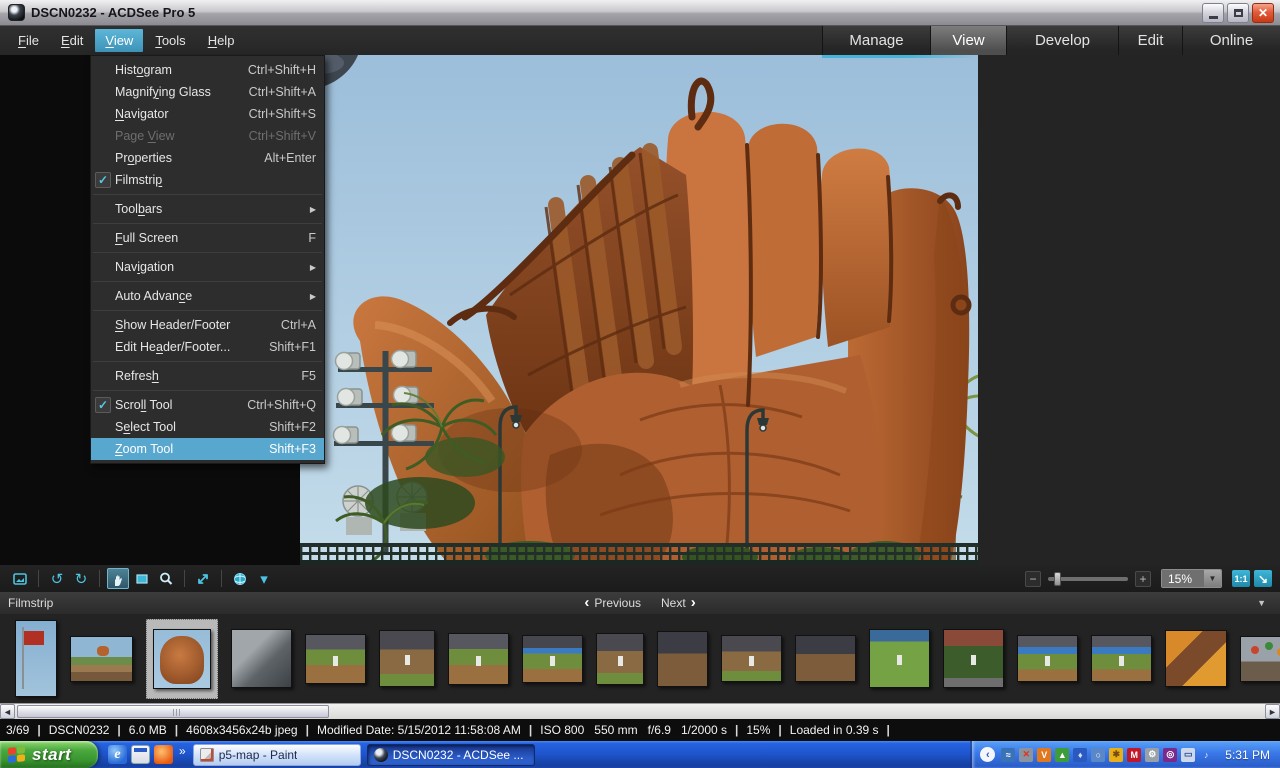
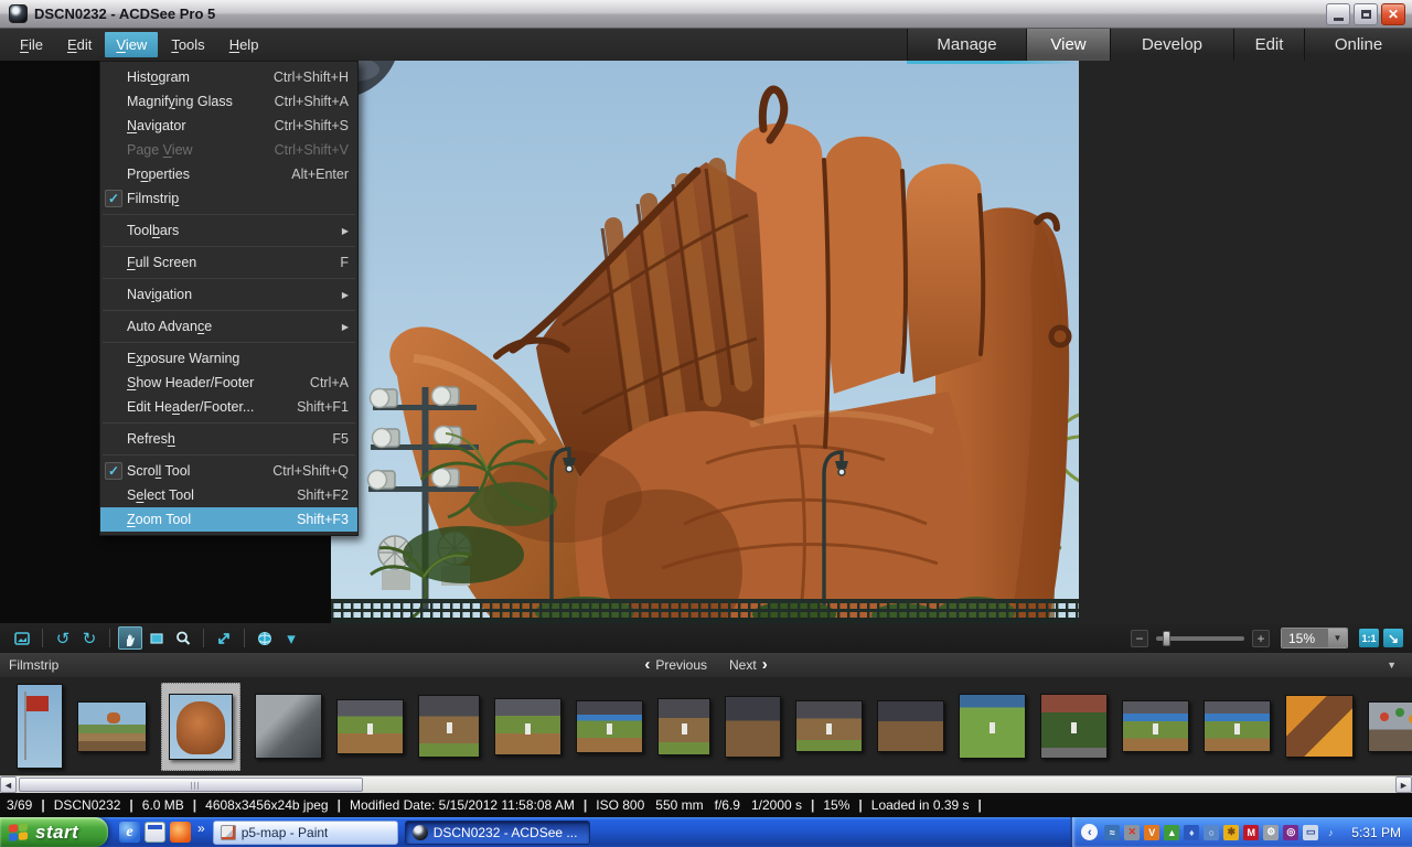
  DSCN0232 - ACDSee Pro 5
  ✕
  File
  Edit
  View
  Tools
  Help
  Manage
  View
  Develop
  Edit
  Online
  Histogram
  Ctrl+Shift+H
  Magnifying Glass
  Ctrl+Shift+A
  Navigator
  Ctrl+Shift+S
  Page View
  Ctrl+Shift+V
  Properties
  Alt+Enter
  ✓
  Filmstrip
  Toolbars
  ▶
  Full Screen
  F
  Navigation
  ▶
  Auto Advance
  ▶
+ Exposure Warning
  Show Header/Footer
  Ctrl+A
  Edit Header/Footer...
  Shift+F1
  Refresh
  F5
  ✓
  Scroll Tool
  Ctrl+Shift+Q
  Select Tool
  Shift+F2
  Zoom Tool
  Shift+F3
  ↺
  ↻
  ▾
  −
  +
  15%
  ▼
  1:1
  ↘
  Filmstrip
  ‹
  Previous
  Next
  ›
  ▼
  ◄
  ►
  3/69
  |
  DSCN0232
  |
  6.0 MB
  |
  4608x3456x24b jpeg
  |
  Modified Date: 5/15/2012 11:58:08 AM
  |
  ISO 800 550 mm f/6.9 1/2000 s
  |
  15%
  |
  Loaded in 0.39 s
  |
  start
  e
  »
  p5-map - Paint
  DSCN0232 - ACDSee ...
  ‹
  ≈
  ✕
  V
  ▲
  ♦
  ○
  ✱
  M
  ⚙
  ◎
  ▭
  ♪
  5:31 PM
